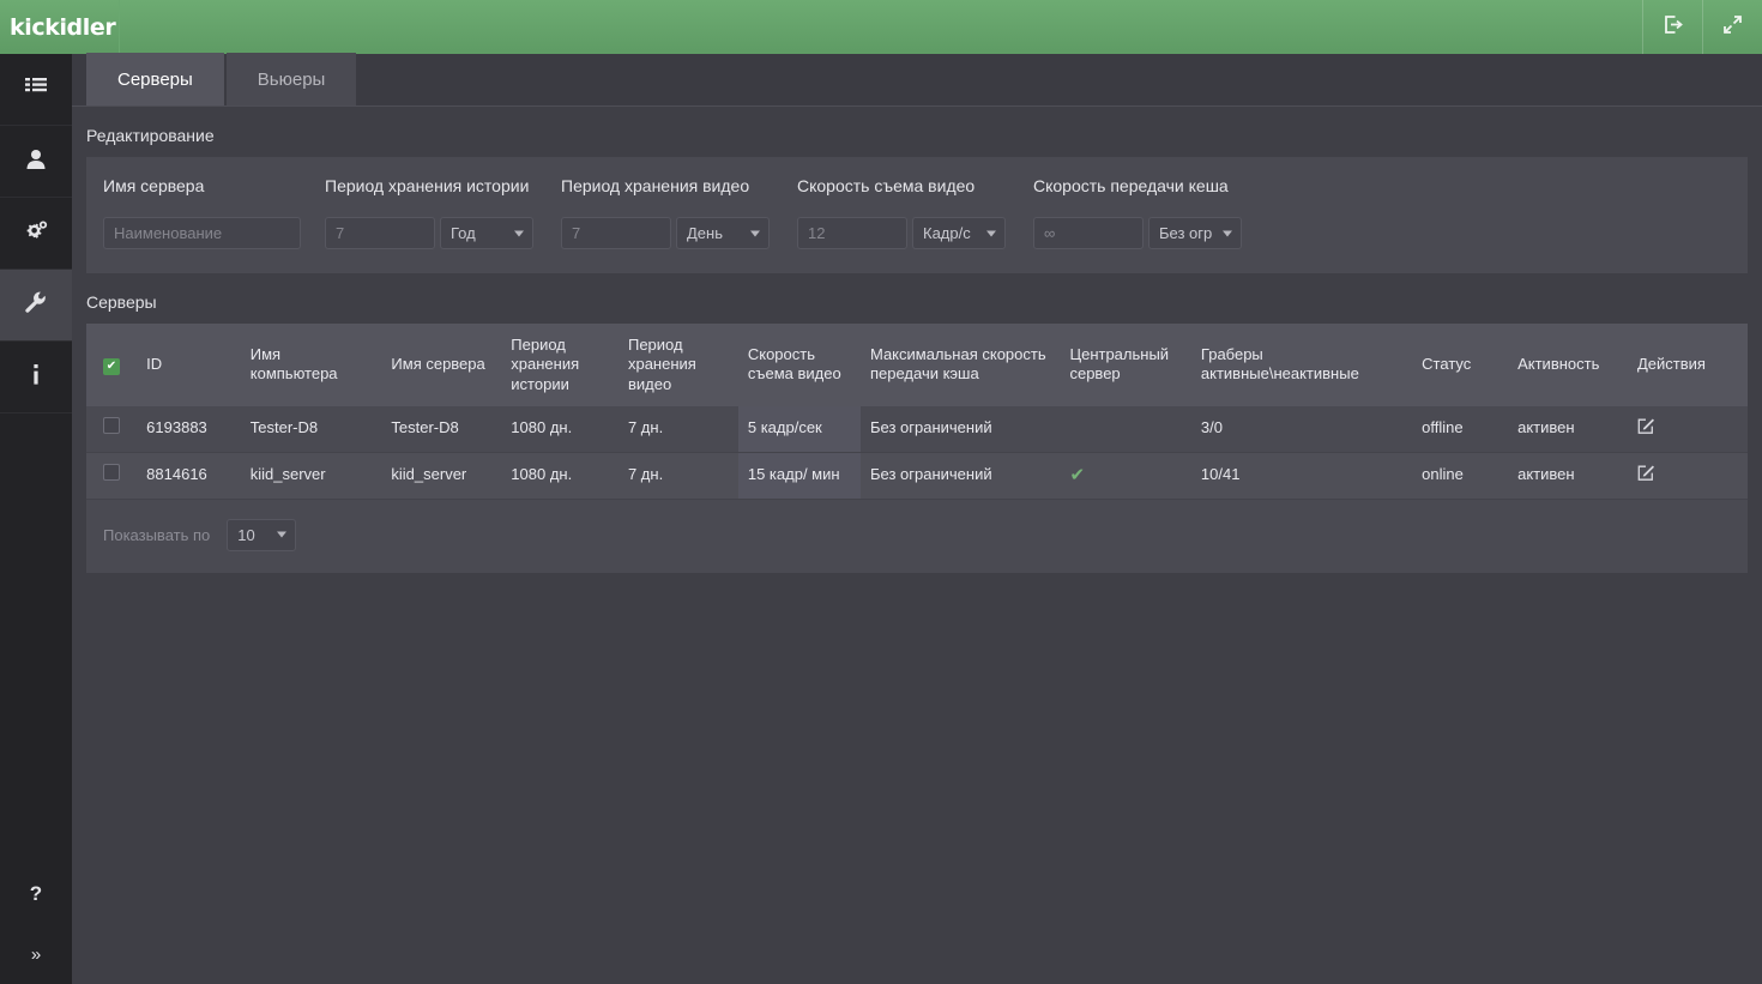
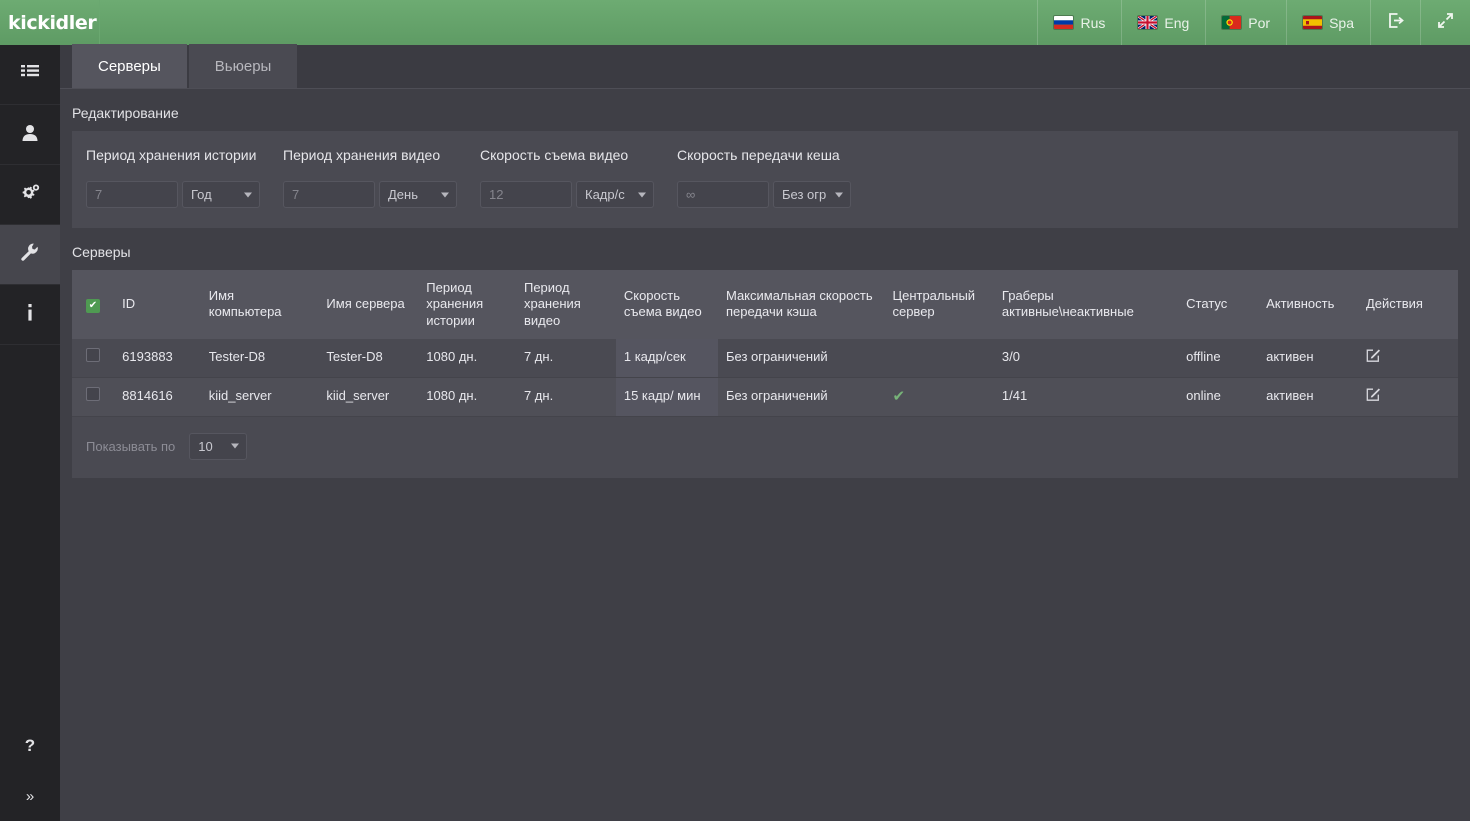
  kickidler
+ Rus
+ Eng
+ Por
+ Spa
  ?
  »
  Серверы
  Вьюеры
  Редактирование
- Имя сервера
- Наименование
  Период хранения истории
  7
  Год
  Период хранения видео
  7
  День
  Скорость съема видео
  12
  Кадр/с
  Скорость передачи кеша
  ∞
  Без огр
  Серверы
  	ID	Имя компьютера	Имя сервера	Период хранения истории	Период хранения видео	Скорость съема видео	Максимальная скорость передачи кэша	Центральный сервер	Граберы активные\неактивные	Статус	Активность	Действия
- 	6193883	Tester-D8	Tester-D8	1080 дн.	7 дн.	5 кадр/сек	Без ограничений		3/0	offline	активен
+ 	6193883	Tester-D8	Tester-D8	1080 дн.	7 дн.	1 кадр/сек	Без ограничений		3/0	offline	активен
- 	8814616	kiid_server	kiid_server	1080 дн.	7 дн.	15 кадр/ мин	Без ограничений	✔	10/41	online	активен
+ 	8814616	kiid_server	kiid_server	1080 дн.	7 дн.	15 кадр/ мин	Без ограничений	✔	1/41	online	активен
  Показывать по
  10
